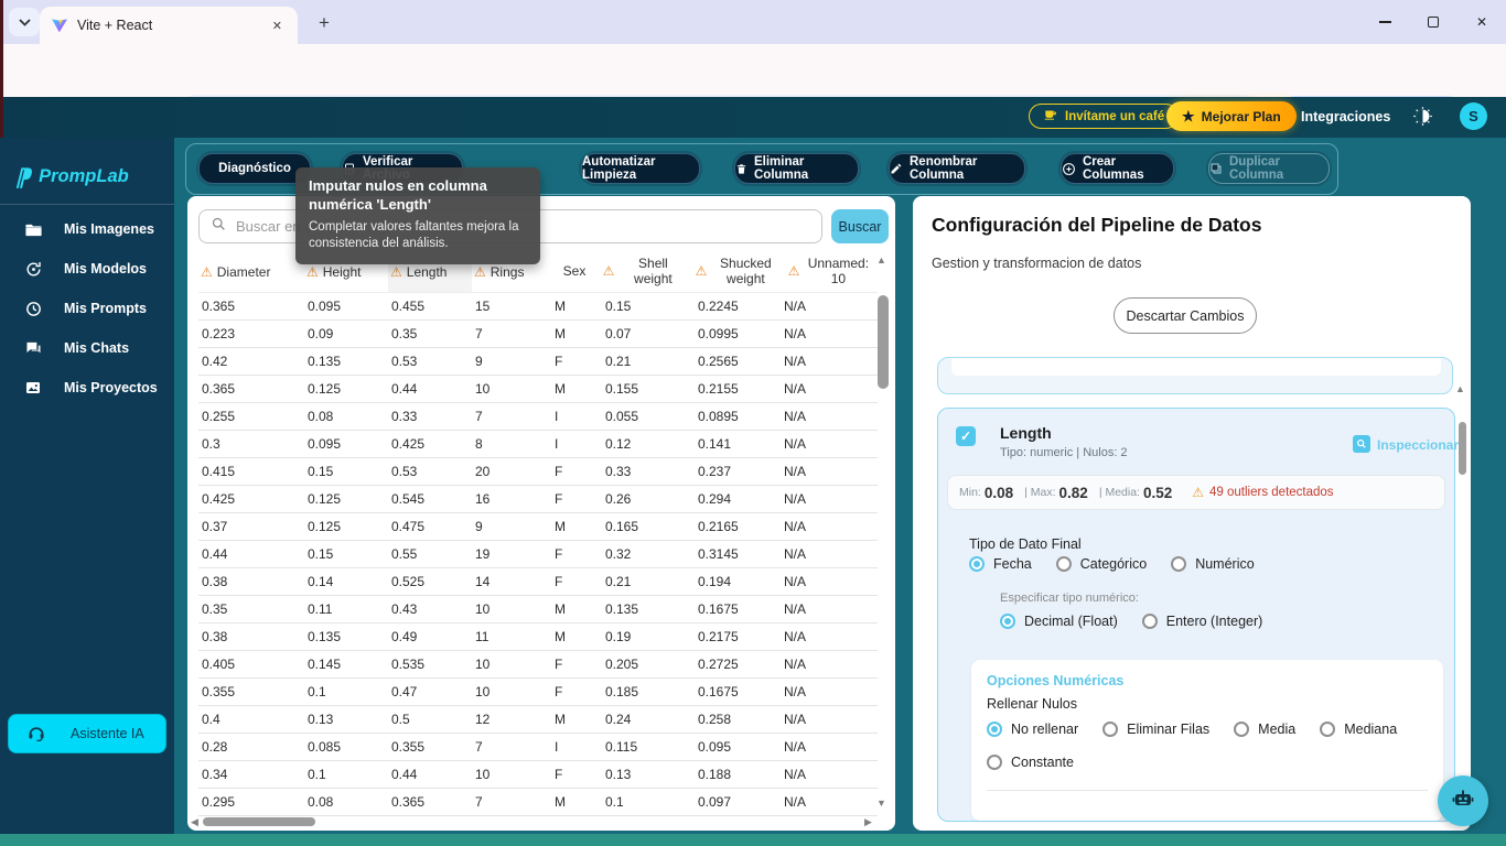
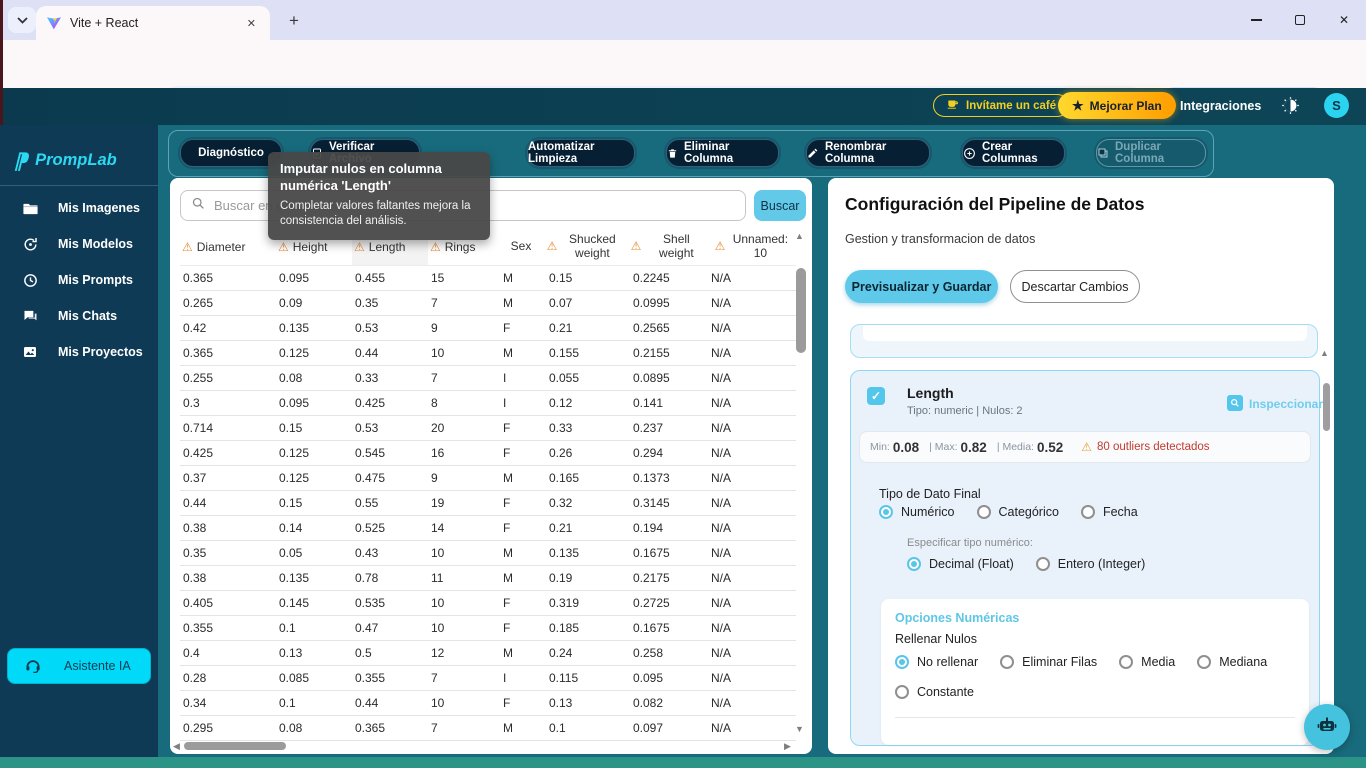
  Vite + React
  ✕
  +
  ✕
  Invítame un café
  ★
  Mejorar Plan
  Integraciones
  S
  ⁋
  PrompLab
  Mis Imagenes
  Mis Modelos
  Mis Prompts
  Mis Chats
  Mis Proyectos
  Asistente IA
  Diagnóstico
  Automatizar Limpieza
  Eliminar Columna
  Renombrar Columna
  Crear Columnas
  Duplicar Columna
  Imputar nulos en columna numérica 'Length'
  Completar valores faltantes mejora la consistencia del análisis.
  Buscar
  ⚠
  Diameter
  ⚠
  Height
  ⚠
  Length
  ⚠
  Rings
  Sex
  ⚠
- Shell weight
+ Shucked weight
  ⚠
- Shucked weight
+ Shell weight
  ⚠
  Unnamed: 10
  0.365
  0.095
  0.455
  15
  M
  0.15
  0.2245
  N/A
- 0.223
+ 0.265
  0.09
  0.35
  7
  M
  0.07
  0.0995
  N/A
  0.42
  0.135
  0.53
  9
  F
  0.21
  0.2565
  N/A
  0.365
  0.125
  0.44
  10
  M
  0.155
  0.2155
  N/A
  0.255
  0.08
  0.33
  7
  I
  0.055
  0.0895
  N/A
  0.3
  0.095
  0.425
  8
  I
  0.12
  0.141
  N/A
- 0.415
+ 0.714
  0.15
  0.53
  20
  F
  0.33
  0.237
  N/A
  0.425
  0.125
  0.545
  16
  F
  0.26
  0.294
  N/A
  0.37
  0.125
  0.475
  9
  M
  0.165
- 0.2165
+ 0.1373
  N/A
  0.44
  0.15
  0.55
  19
  F
  0.32
  0.3145
  N/A
  0.38
  0.14
  0.525
  14
  F
  0.21
  0.194
  N/A
  0.35
- 0.11
+ 0.05
  0.43
  10
  M
  0.135
  0.1675
  N/A
  0.38
  0.135
- 0.49
+ 0.78
  11
  M
  0.19
  0.2175
  N/A
  0.405
  0.145
  0.535
  10
  F
- 0.205
+ 0.319
  0.2725
  N/A
  0.355
  0.1
  0.47
  10
  F
  0.185
  0.1675
  N/A
  0.4
  0.13
  0.5
  12
  M
  0.24
  0.258
  N/A
  0.28
  0.085
  0.355
  7
  I
  0.115
  0.095
  N/A
  0.34
  0.1
  0.44
  10
  F
  0.13
- 0.188
+ 0.082
  N/A
  0.295
  0.08
  0.365
  7
  M
  0.1
  0.097
  N/A
  ▲
  ▼
  ◀
  ▶
  Configuración del Pipeline de Datos
  Gestion y transformacion de datos
+ Previsualizar y Guardar
  Descartar Cambios
  ✓
  Length
  Tipo: numeric | Nulos: 2
  Inspeccionar
  Min:
  0.08
  | Max:
  0.82
  | Media:
  0.52
  ⚠
- 49 outliers detectados
+ 80 outliers detectados
  Tipo de Dato Final
- Fecha
+ Numérico
  Categórico
- Numérico
+ Fecha
  Especificar tipo numérico:
  Decimal (Float)
  Entero (Integer)
  Opciones Numéricas
  Rellenar Nulos
  No rellenar
  Eliminar Filas
  Media
  Mediana
  Constante
  ▲
